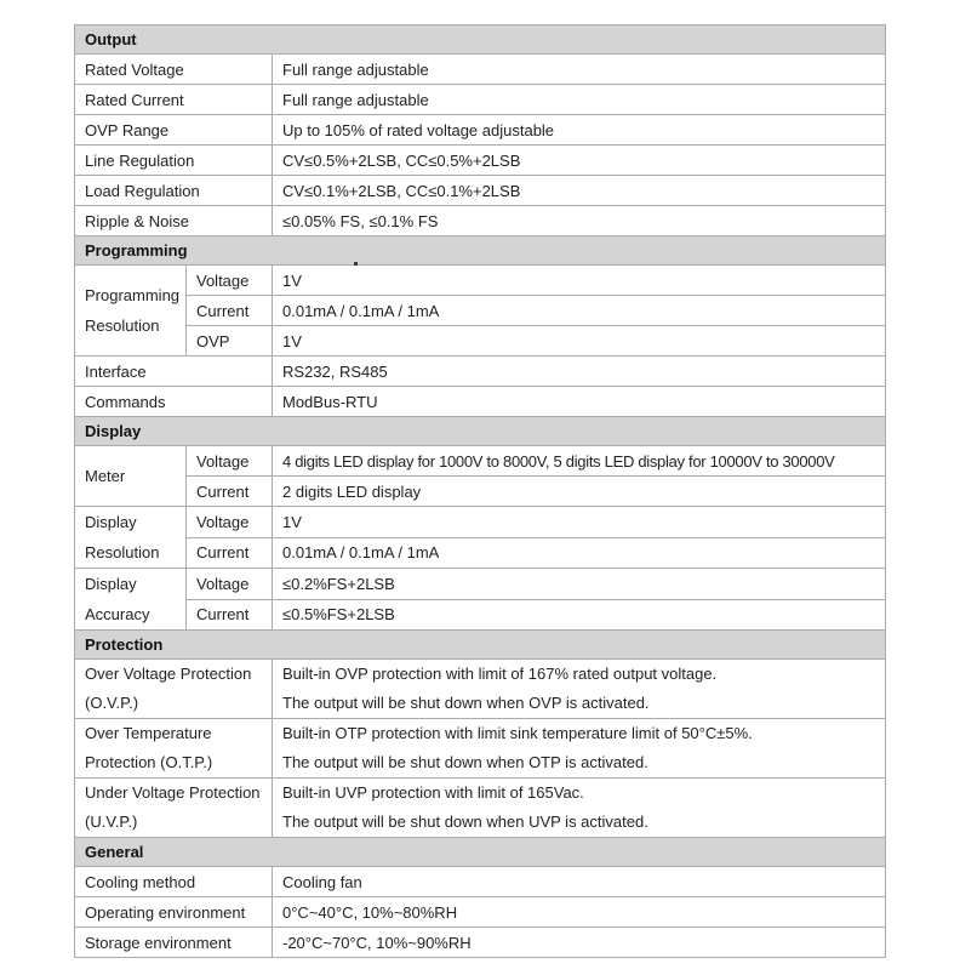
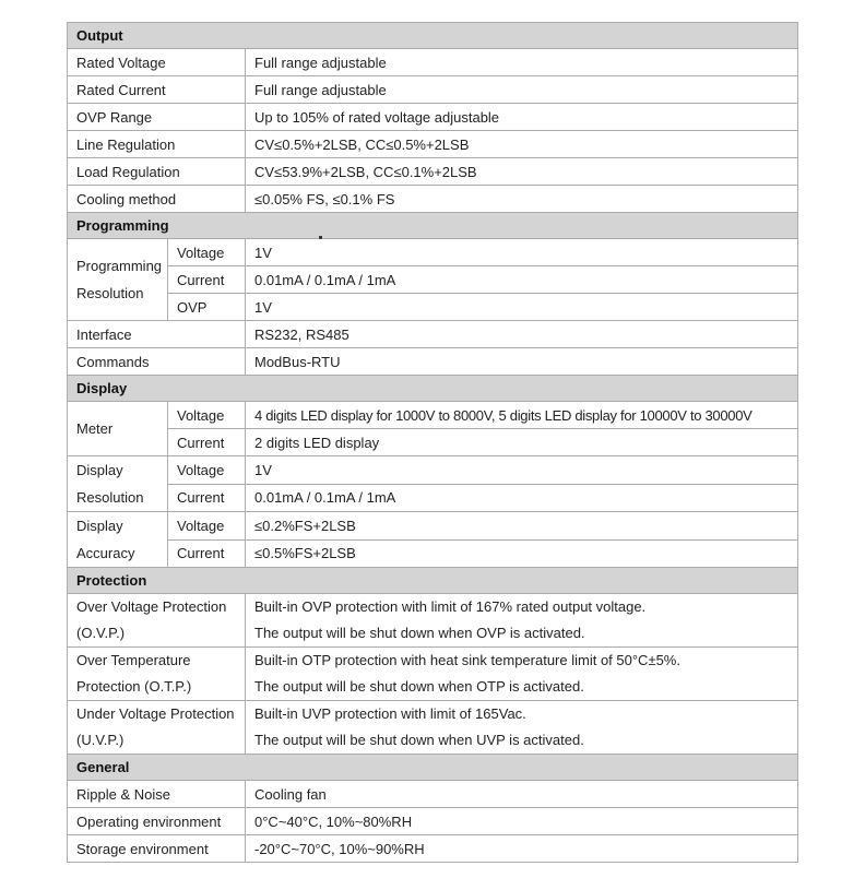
  Output
  Rated Voltage	Full range adjustable
  Rated Current	Full range adjustable
  OVP Range	Up to 105% of rated voltage adjustable
  Line Regulation	CV≤0.5%+2LSB, CC≤0.5%+2LSB
- Load Regulation	CV≤0.1%+2LSB, CC≤0.1%+2LSB
+ Load Regulation	CV≤53.9%+2LSB, CC≤0.1%+2LSB
- Ripple & Noise	≤0.05% FS, ≤0.1% FS
+ Cooling method	≤0.05% FS, ≤0.1% FS
  Programming
  Programming Resolution	Voltage	1V
  Current	0.01mA / 0.1mA / 1mA
  OVP	1V
  Interface	RS232, RS485
  Commands	ModBus-RTU
  Display
  Meter	Voltage	4 digits LED display for 1000V to 8000V, 5 digits LED display for 10000V to 30000V
  Current	2 digits LED display
  Display Resolution	Voltage	1V
  Current	0.01mA / 0.1mA / 1mA
  Display Accuracy	Voltage	≤0.2%FS+2LSB
  Current	≤0.5%FS+2LSB
  Protection
  Over Voltage Protection (O.V.P.)	Built-in OVP protection with limit of 167% rated output voltage. The output will be shut down when OVP is activated.
- Over Temperature Protection (O.T.P.)	Built-in OTP protection with limit sink temperature limit of 50°C±5%. The output will be shut down when OTP is activated.
+ Over Temperature Protection (O.T.P.)	Built-in OTP protection with heat sink temperature limit of 50°C±5%. The output will be shut down when OTP is activated.
  Under Voltage Protection (U.V.P.)	Built-in UVP protection with limit of 165Vac. The output will be shut down when UVP is activated.
  General
- Cooling method	Cooling fan
+ Ripple & Noise	Cooling fan
  Operating environment	0°C~40°C, 10%~80%RH
  Storage environment	-20°C~70°C, 10%~90%RH
